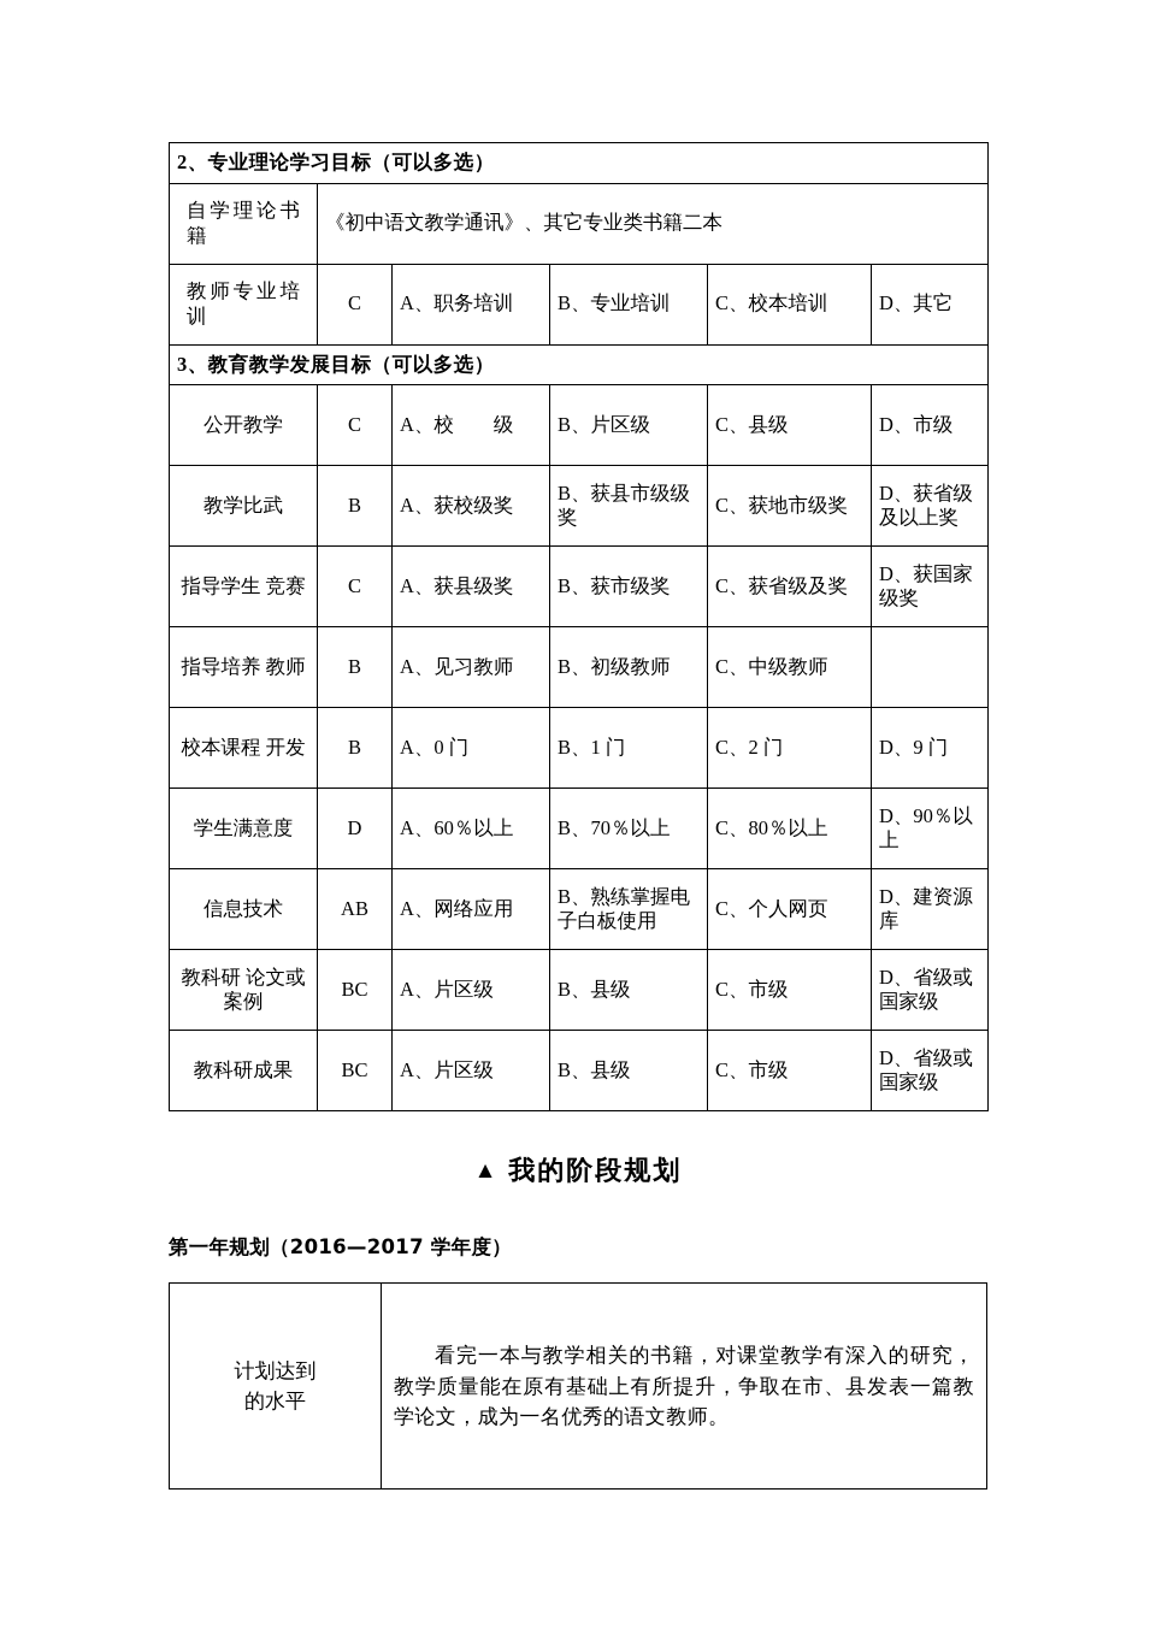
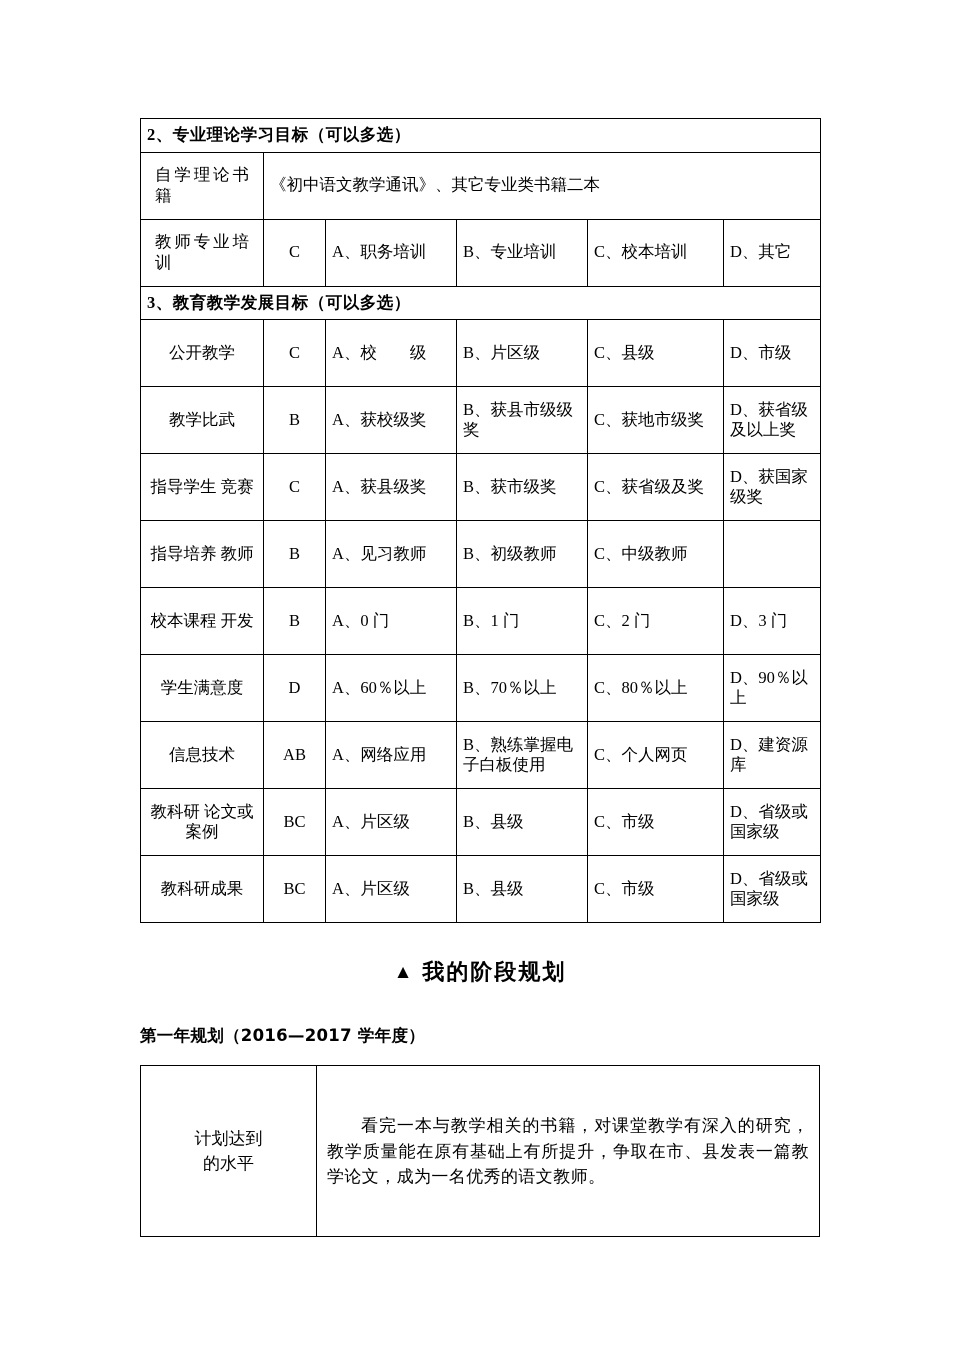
  2、专业理论学习目标（可以多选）
  自学理论书籍	《初中语文教学通讯》、其它专业类书籍二本
  教师专业培训	C	A、职务培训	B、专业培训	C、校本培训	D、其它
  3、教育教学发展目标（可以多选）
  公开教学	C	A、校 级	B、片区级	C、县级	D、市级
  教学比武	B	A、获校级奖	B、获县市级级奖	C、获地市级奖	D、获省级及以上奖
  指导学生 竞赛	C	A、获县级奖	B、获市级奖	C、获省级及奖	D、获国家级奖
  指导培养 教师	B	A、见习教师	B、初级教师	C、中级教师
- 校本课程 开发	B	A、0 门	B、1 门	C、2 门	D、9 门
+ 校本课程 开发	B	A、0 门	B、1 门	C、2 门	D、3 门
  学生满意度	D	A、60％以上	B、70％以上	C、80％以上	D、90％以上
  信息技术	AB	A、网络应用	B、熟练掌握电子白板使用	C、个人网页	D、建资源库
  教科研 论文或案例	BC	A、片区级	B、县级	C、市级	D、省级或国家级
  教科研成果	BC	A、片区级	B、县级	C、市级	D、省级或国家级
  ▲ 我的阶段规划
  第一年规划（2016—2017 学年度）
  计划达到 的水平	看完一本与教学相关的书籍，对课堂教学有深入的研究，教学质量能在原有基础上有所提升，争取在市、县发表一篇教学论文，成为一名优秀的语文教师。
